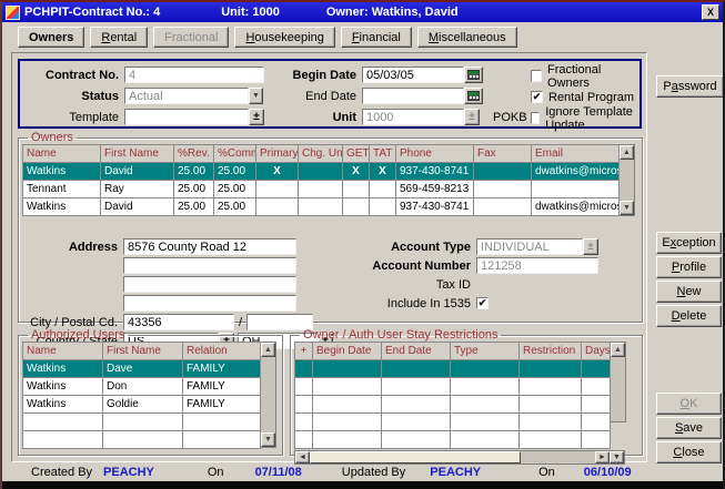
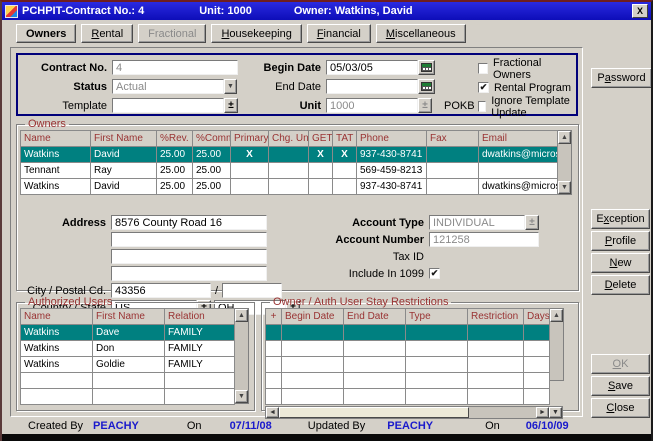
  PCHPIT-Contract No.: 4
  Unit: 1000
  Owner: Watkins, David
  X
  Owners
  R
  ental
  Fractional
  H
  ousekeeping
  F
  inancial
  M
  iscellaneous
  Contract No.
  4
  Status
  Actual
  Template
  ±
  Begin Date
  05/03/05
  End Date
  Unit
  1000
  ±
  POKB
  Fractional Owners
  ✔
  Rental Program
  Ignore Template Update
  Owners
  Name	First Name	%Rev.	%Com	Primary	Chg. Un	GET	TAT	Phone	Fax	Email
  Watkins	David	25.00	25.00	X		X	X	937-430-8741		dwatkins@micro
  Tennant	Ray	25.00	25.00					569-459-8213
  Watkins	David	25.00	25.00					937-430-8741		dwatkins@micro
  Address
- 8576 County Road 12
+ 8576 County Road 16
  City / Postal Cd.
  43356
  /
  ±
  ±
  Account Type
  INDIVIDUAL
  ±
  Account Number
  121258
  Tax ID
- Include In 1535
+ Include In 1099
  ✔
  Authorized Users
  Name	First Name	Relation
  Watkins	Dave	FAMILY
  Watkins	Don	FAMILY
  Watkins	Goldie	FAMILY
  Owner / Auth User Stay Restrictions
  +	Begin Date	End Date	Type	Restriction	Days
  P
  a
  ssword
  E
  x
  ception
  P
  rofile
  N
  ew
  D
  elete
  O
  K
  S
  ave
  C
  lose
  Created By
  PEACHY
  On
  07/11/08
  Updated By
  PEACHY
  On
  06/10/09
